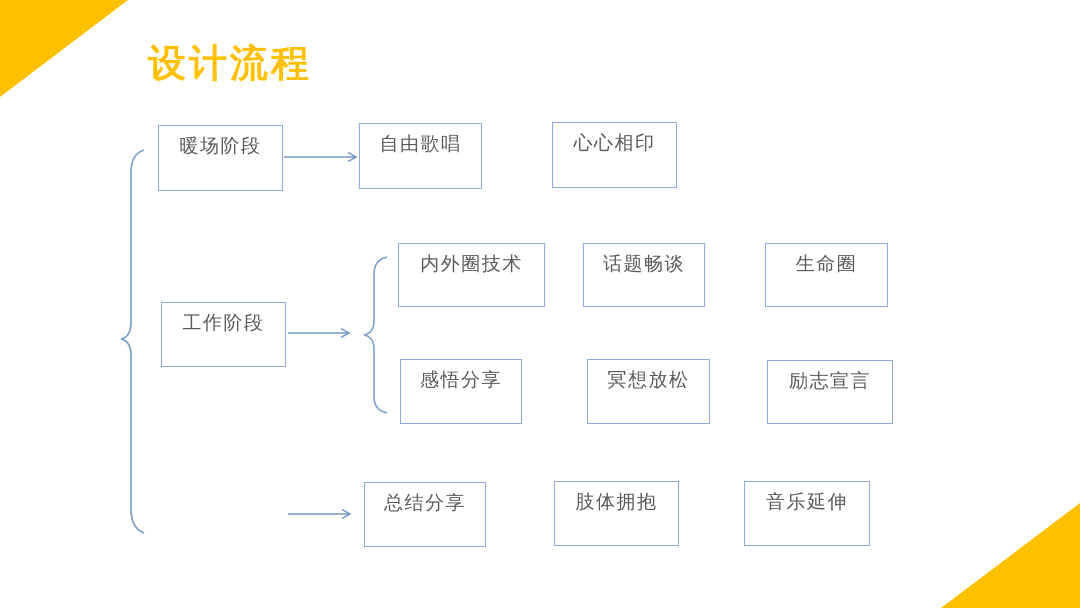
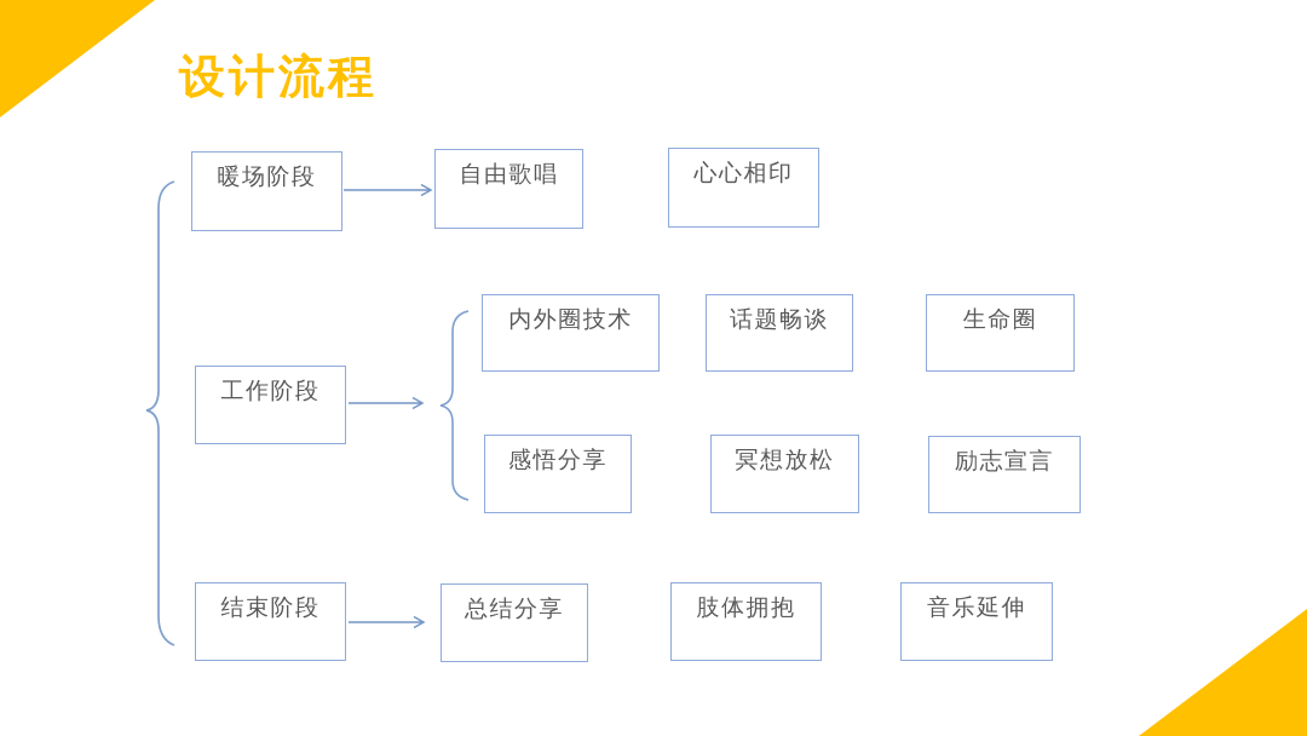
  设计流程
  暖场阶段
  自由歌唱
  心心相印
  工作阶段
  内外圈技术
  话题畅谈
  生命圈
  感悟分享
  冥想放松
  励志宣言
+ 结束阶段
  总结分享
  肢体拥抱
  音乐延伸
